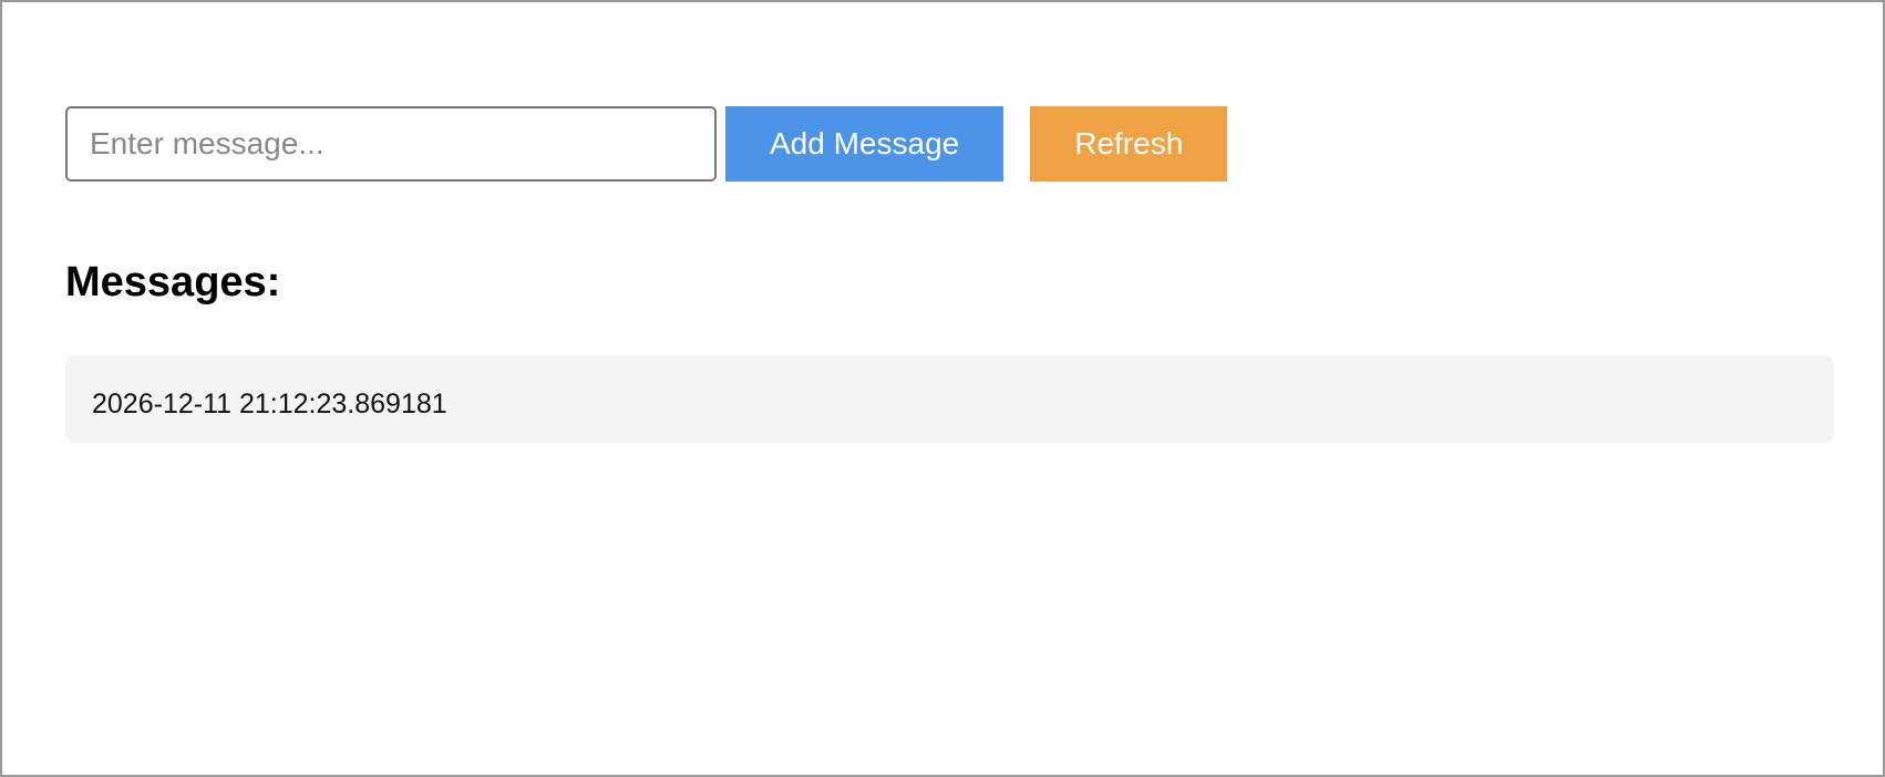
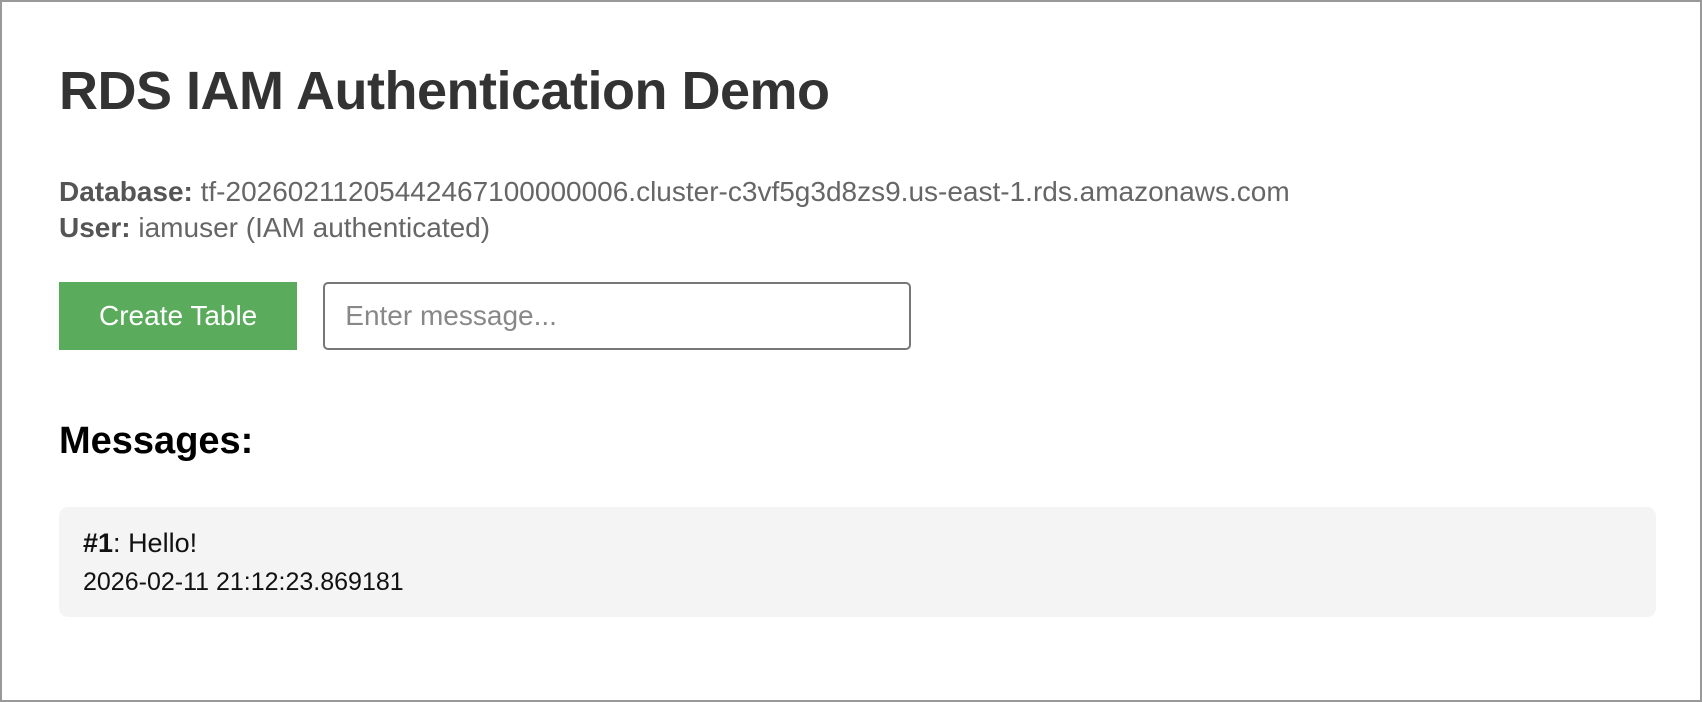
+ RDS IAM Authentication Demo
+ Database: tf-20260211205442467100000006.cluster-c3vf5g3d8zs9.us-east-1.rds.amazonaws.com
+ User: iamuser (IAM authenticated)
+ Create Table
  Enter message...
- Add Message
- Refresh
  Messages:
+ #1: Hello!
- 2026-12-11 21:12:23.869181
+ 2026-02-11 21:12:23.869181
